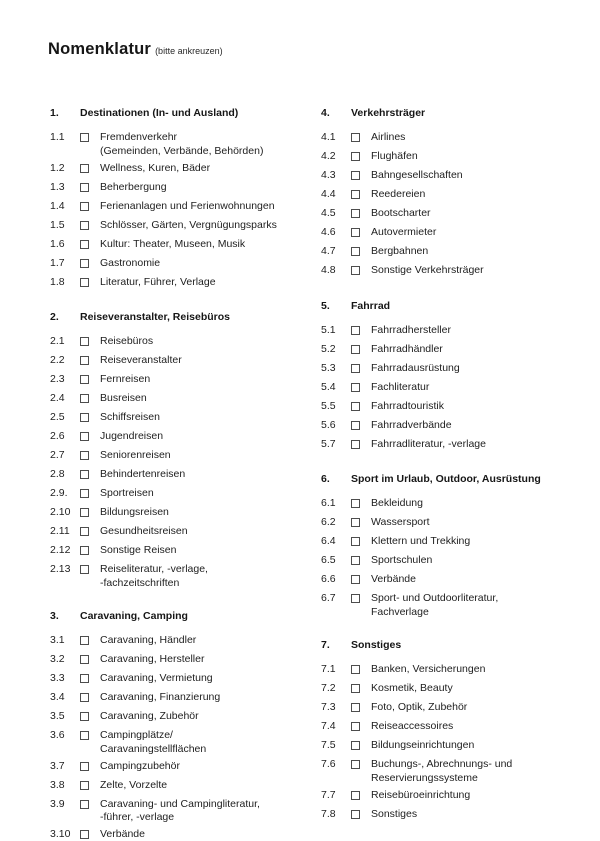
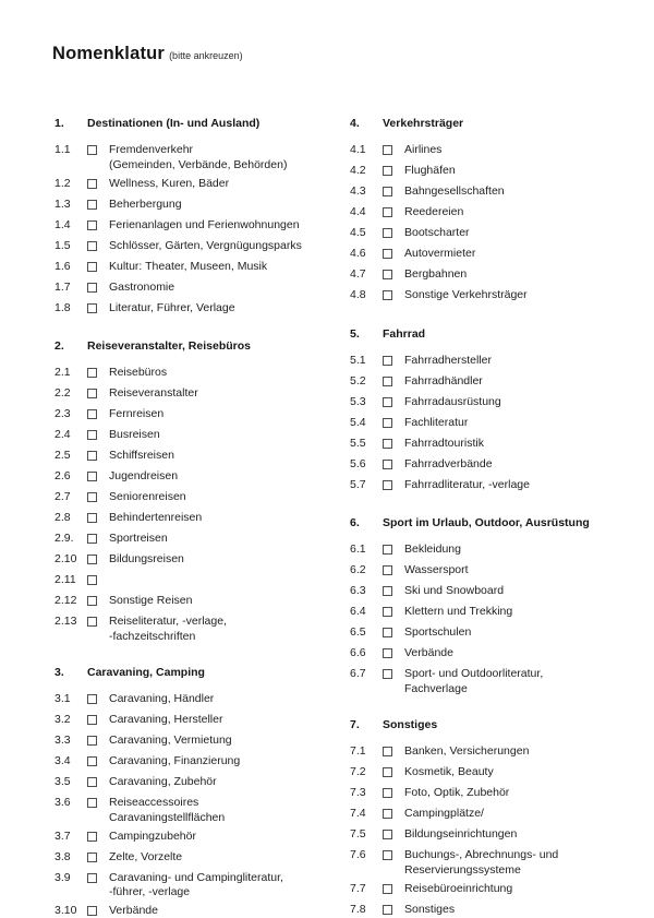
  Nomenklatur (bitte ankreuzen)
  1.
  Destinationen (In- und Ausland)
  1.1
  Fremdenverkehr
  (Gemeinden, Verbände, Behörden)
  1.2
  Wellness, Kuren, Bäder
  1.3
  Beherbergung
  1.4
  Ferienanlagen und Ferienwohnungen
  1.5
  Schlösser, Gärten, Vergnügungsparks
  1.6
  Kultur: Theater, Museen, Musik
  1.7
  Gastronomie
  1.8
  Literatur, Führer, Verlage
  2.
  Reiseveranstalter, Reisebüros
  2.1
  Reisebüros
  2.2
  Reiseveranstalter
  2.3
  Fernreisen
  2.4
  Busreisen
  2.5
  Schiffsreisen
  2.6
  Jugendreisen
  2.7
  Seniorenreisen
  2.8
  Behindertenreisen
  2.9.
  Sportreisen
  2.10
  Bildungsreisen
  2.11
- Gesundheitsreisen
  2.12
  Sonstige Reisen
  2.13
  Reiseliteratur, -verlage,
  -fachzeitschriften
  3.
  Caravaning, Camping
  3.1
  Caravaning, Händler
  3.2
  Caravaning, Hersteller
  3.3
  Caravaning, Vermietung
  3.4
  Caravaning, Finanzierung
  3.5
  Caravaning, Zubehör
  3.6
- Campingplätze/
+ Reiseaccessoires
  Caravaningstellflächen
  3.7
  Campingzubehör
  3.8
  Zelte, Vorzelte
  3.9
  Caravaning- und Campingliteratur,
  -führer, -verlage
  3.10
  Verbände
  4.
  Verkehrsträger
  4.1
  Airlines
  4.2
  Flughäfen
  4.3
  Bahngesellschaften
  4.4
  Reedereien
  4.5
  Bootscharter
  4.6
  Autovermieter
  4.7
  Bergbahnen
  4.8
  Sonstige Verkehrsträger
  5.
  Fahrrad
  5.1
  Fahrradhersteller
  5.2
  Fahrradhändler
  5.3
  Fahrradausrüstung
  5.4
  Fachliteratur
  5.5
  Fahrradtouristik
  5.6
  Fahrradverbände
  5.7
  Fahrradliteratur, -verlage
  6.
  Sport im Urlaub, Outdoor, Ausrüstung
  6.1
  Bekleidung
  6.2
  Wassersport
+ 6.3
+ Ski und Snowboard
  6.4
  Klettern und Trekking
  6.5
  Sportschulen
  6.6
  Verbände
  6.7
  Sport- und Outdoorliteratur,
  Fachverlage
  7.
  Sonstiges
  7.1
  Banken, Versicherungen
  7.2
  Kosmetik, Beauty
  7.3
  Foto, Optik, Zubehör
  7.4
- Reiseaccessoires
+ Campingplätze/
  7.5
  Bildungseinrichtungen
  7.6
  Buchungs-, Abrechnungs- und
  Reservierungssysteme
  7.7
  Reisebüroeinrichtung
  7.8
  Sonstiges
